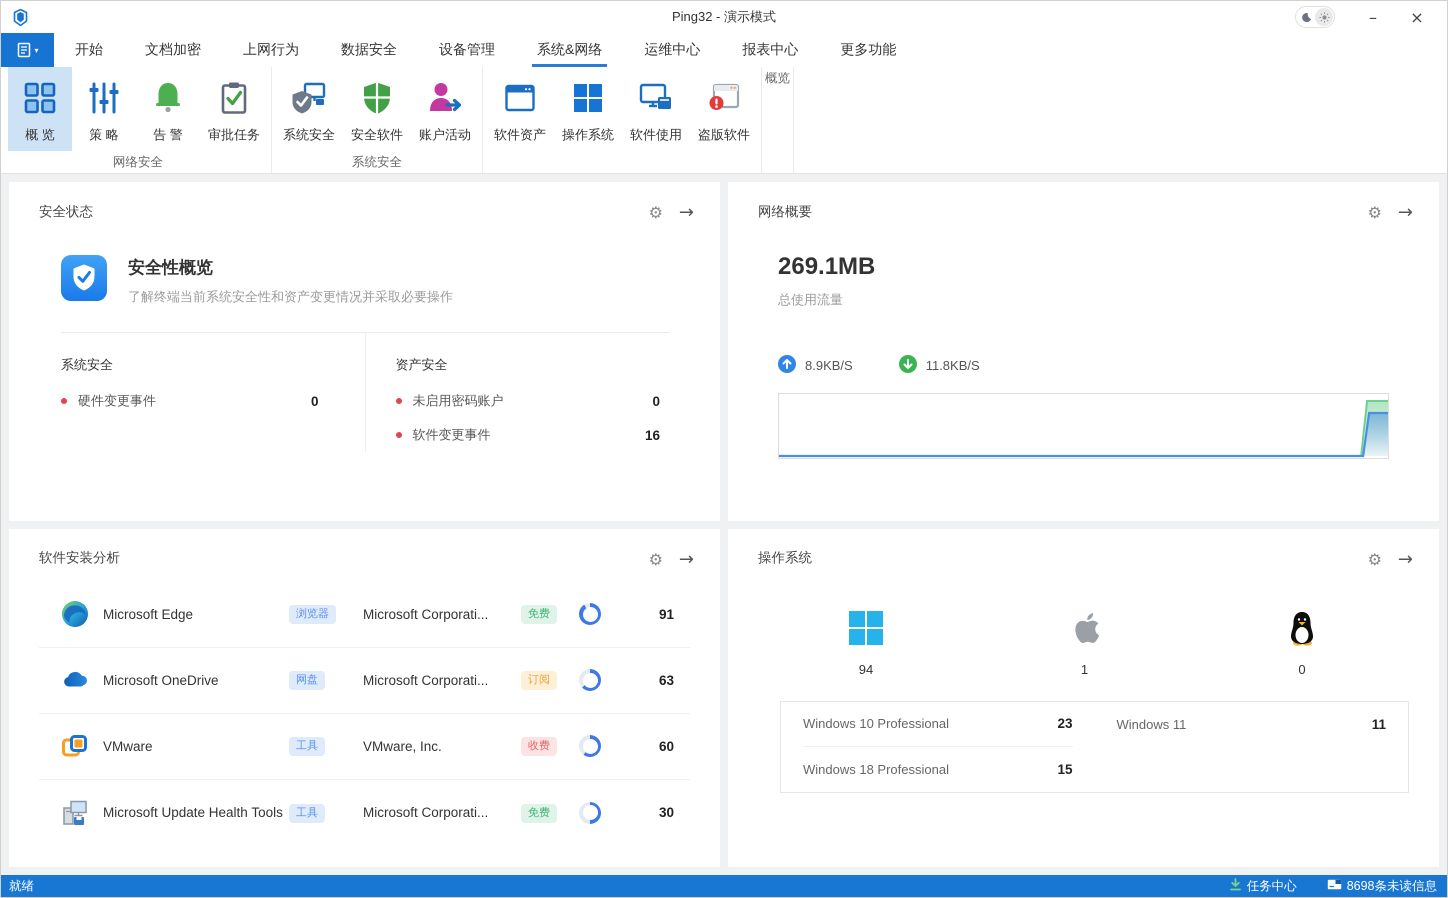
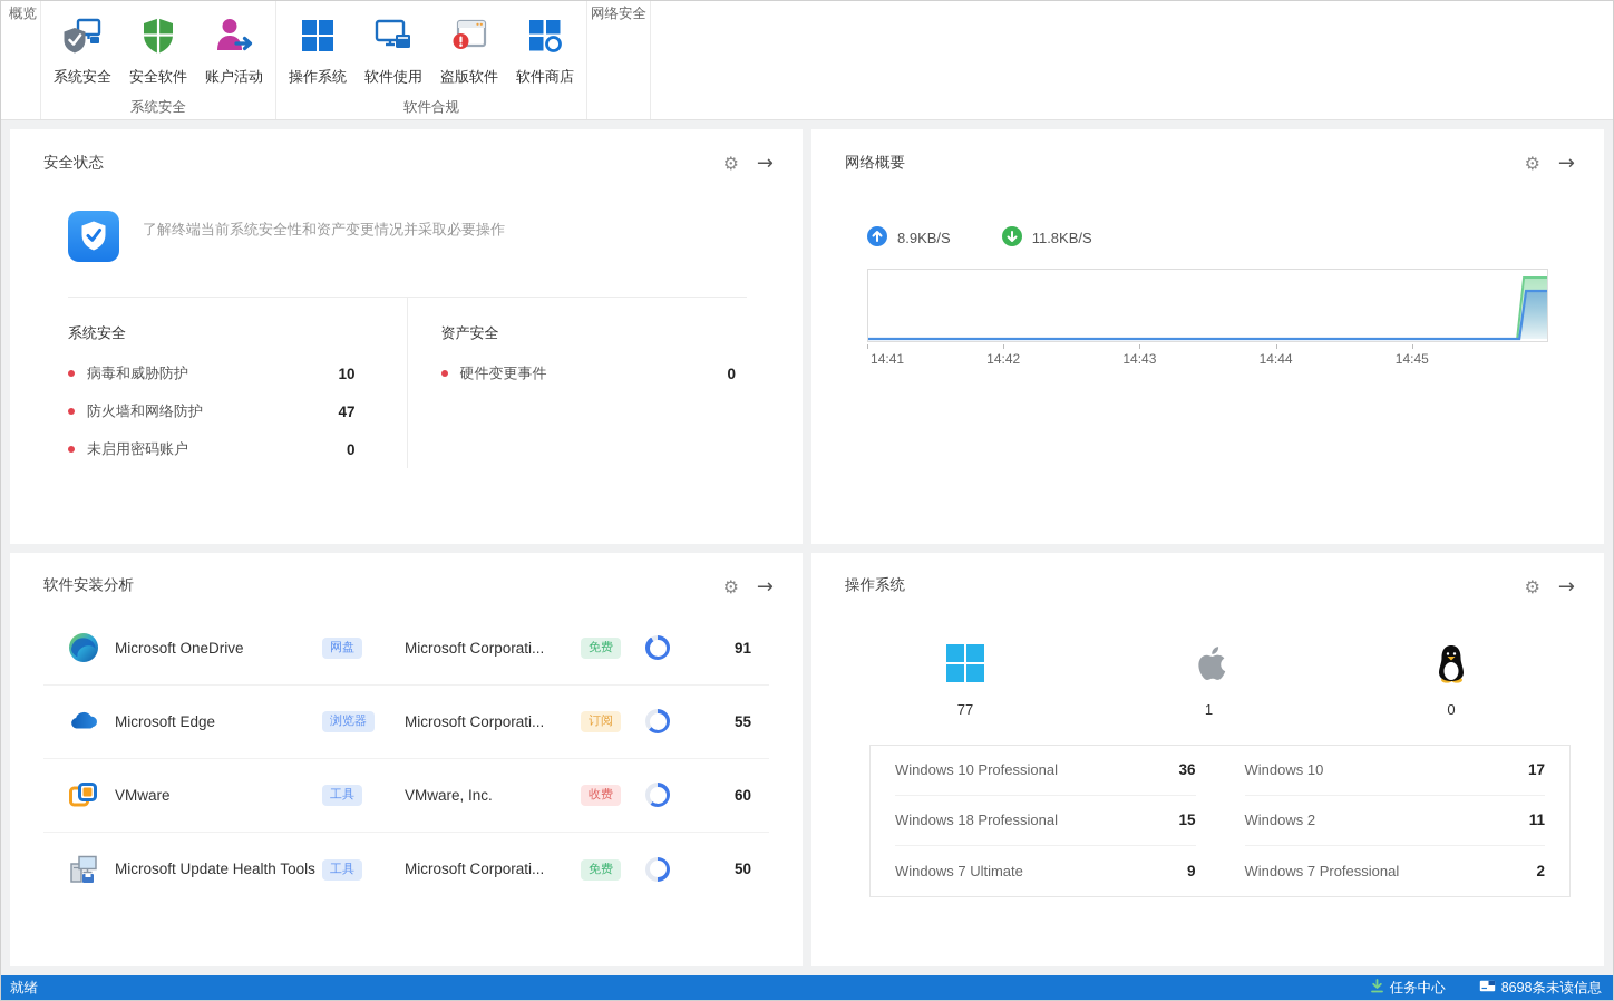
- Ping32 - 演示模式
- –
- ×
- ▾
- 开始
- 文档加密
- 上网行为
- 数据安全
- 设备管理
- 系统&网络
- 运维中心
- 报表中心
- 更多功能
- 概 览
- 策 略
- 告 警
- 审批任务
- 网络安全
+ 概览
  系统安全
  安全软件
  账户活动
  系统安全
- 软件资产
  操作系统
  软件使用
  盗版软件
+ 软件商店
+ 软件合规
- 概览
+ 网络安全
  安全状态
  ⚙
  →
- 安全性概览
  了解终端当前系统安全性和资产变更情况并采取必要操作
  系统安全
+ 病毒和威胁防护
+ 10
+ 防火墙和网络防护
+ 47
- 硬件变更事件
+ 未启用密码账户
  0
  资产安全
- 未启用密码账户
+ 硬件变更事件
  0
- 软件变更事件
- 16
  网络概要
  ⚙
  →
- 269.1MB
- 总使用流量
  8.9KB/S
  11.8KB/S
+ 14:41
+ 14:42
+ 14:43
+ 14:44
+ 14:45
  软件安装分析
  ⚙
  →
- Microsoft Edge
+ Microsoft OneDrive
- 浏览器
+ 网盘
  Microsoft Corporati...
  免费
  91
- Microsoft OneDrive
+ Microsoft Edge
- 网盘
+ 浏览器
  Microsoft Corporati...
  订阅
- 63
+ 55
  VMware
  工具
  VMware, Inc.
  收费
  60
  Microsoft Update Health Tools
  工具
  Microsoft Corporati...
  免费
- 30
+ 50
  操作系统
  ⚙
  →
- 94
+ 77
  1
  0
  Windows 10 Professional
- 23
+ 36
  Windows 18 Professional
  15
+ Windows 7 Ultimate
+ 9
+ Windows 10
+ 17
- Windows 11
+ Windows 2
  11
+ Windows 7 Professional
+ 2
  就绪
  任务中心
  8698条未读信息
